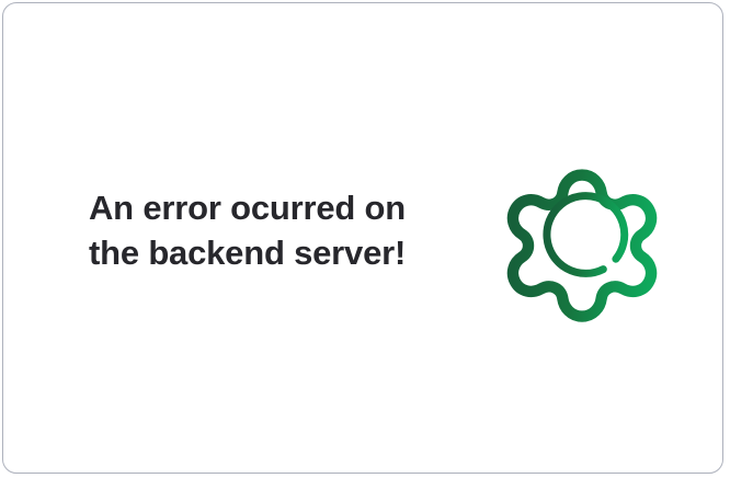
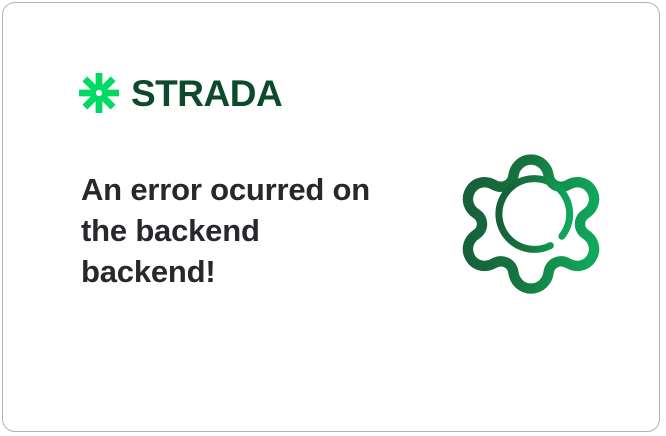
+ STRADA
- An error ocurred on the backend server!
+ An error ocurred on the backend backend!
